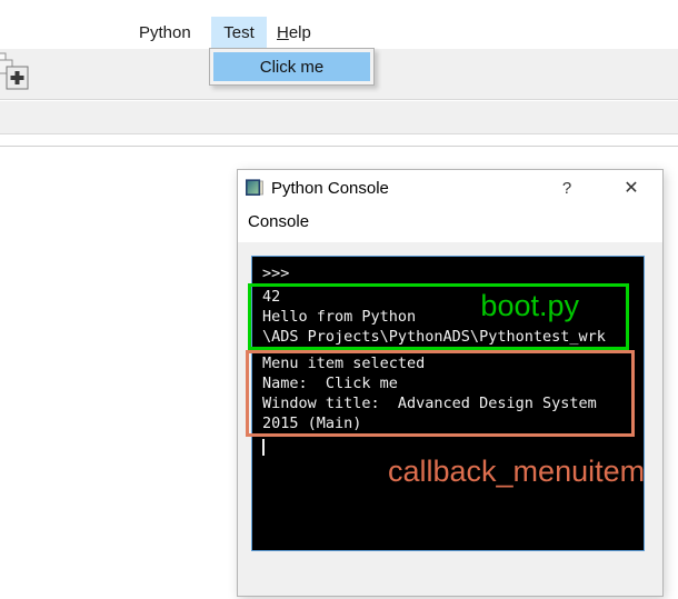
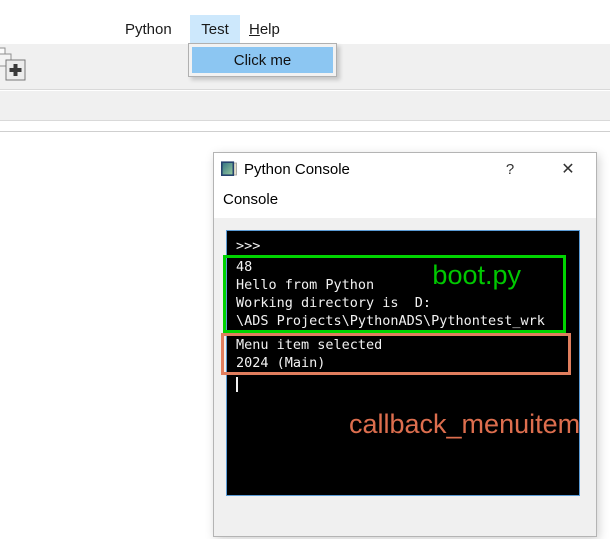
  Python
  Test
  H
  elp
  Click me
  Python Console
  ?
  ✕
  Console
  >>>
- 42
+ 48
  Hello from Python
+ Working directory is D:
  \ADS Projects\PythonADS\Pythontest_wrk
  boot.py
  Menu item selected
- Name: Click me
- Window title: Advanced Design System
- 2015 (Main)
+ 2024 (Main)
  callback_menuitem
